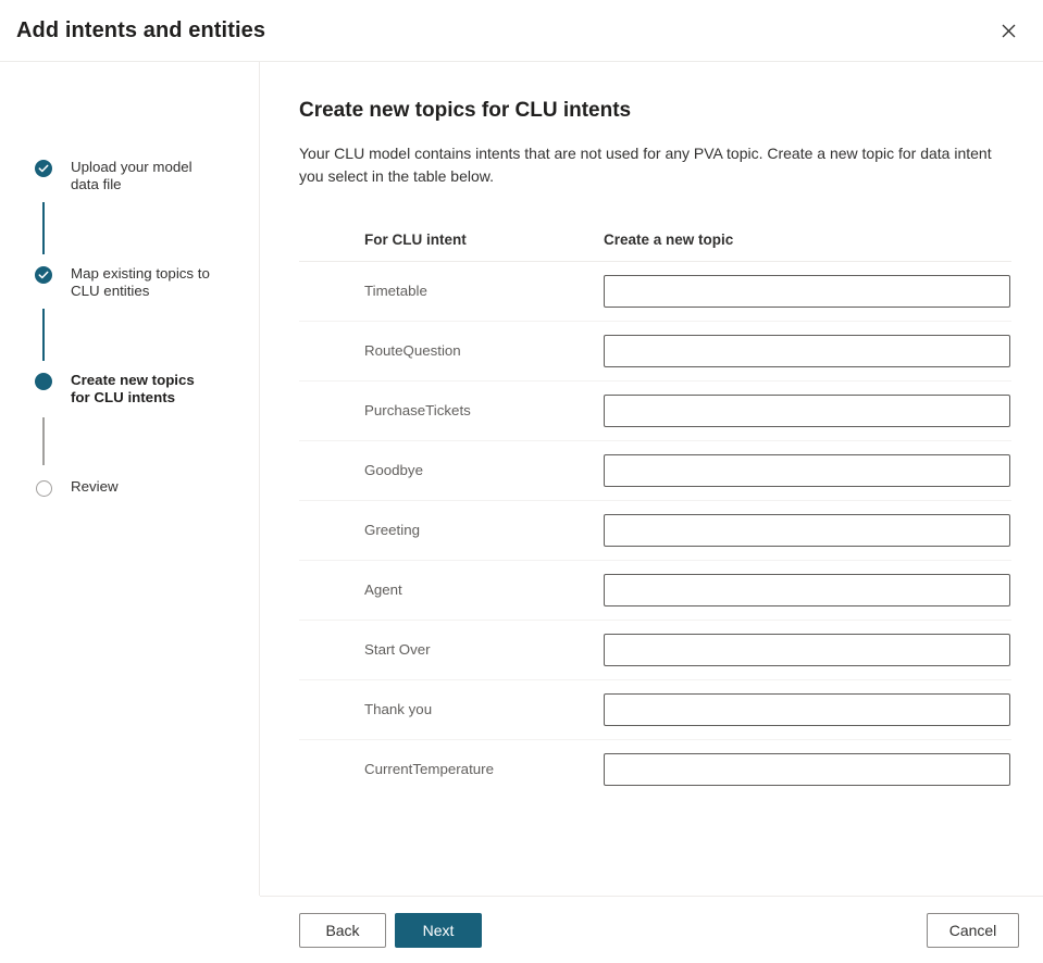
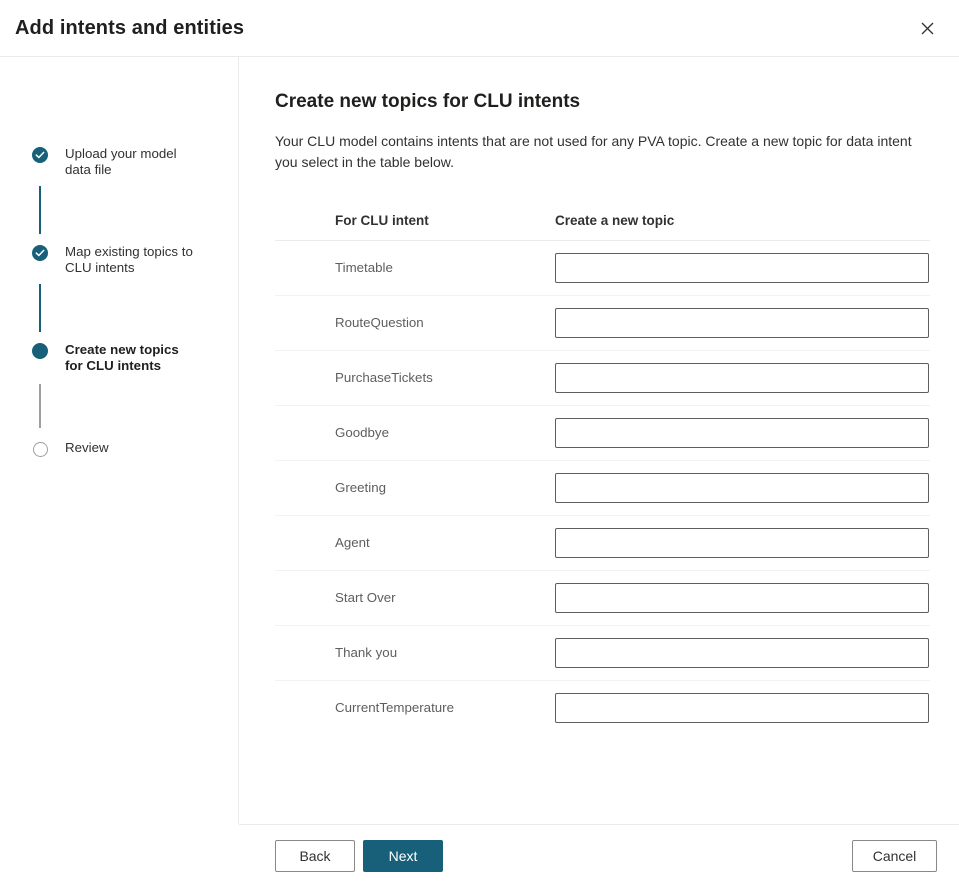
  Add intents and entities
  Upload your model data file
- Map existing topics to CLU entities
+ Map existing topics to CLU intents
  Create new topics for CLU intents
  Review
  Create new topics for CLU intents
  Your CLU model contains intents that are not used for any PVA topic. Create a new topic for data intent you select in the table below.
  For CLU intent	Create a new topic
  Timetable
  RouteQuestion
  PurchaseTickets
  Goodbye
  Greeting
  Agent
  Start Over
  Thank you
  CurrentTemperature
  Back
  Next
  Cancel
